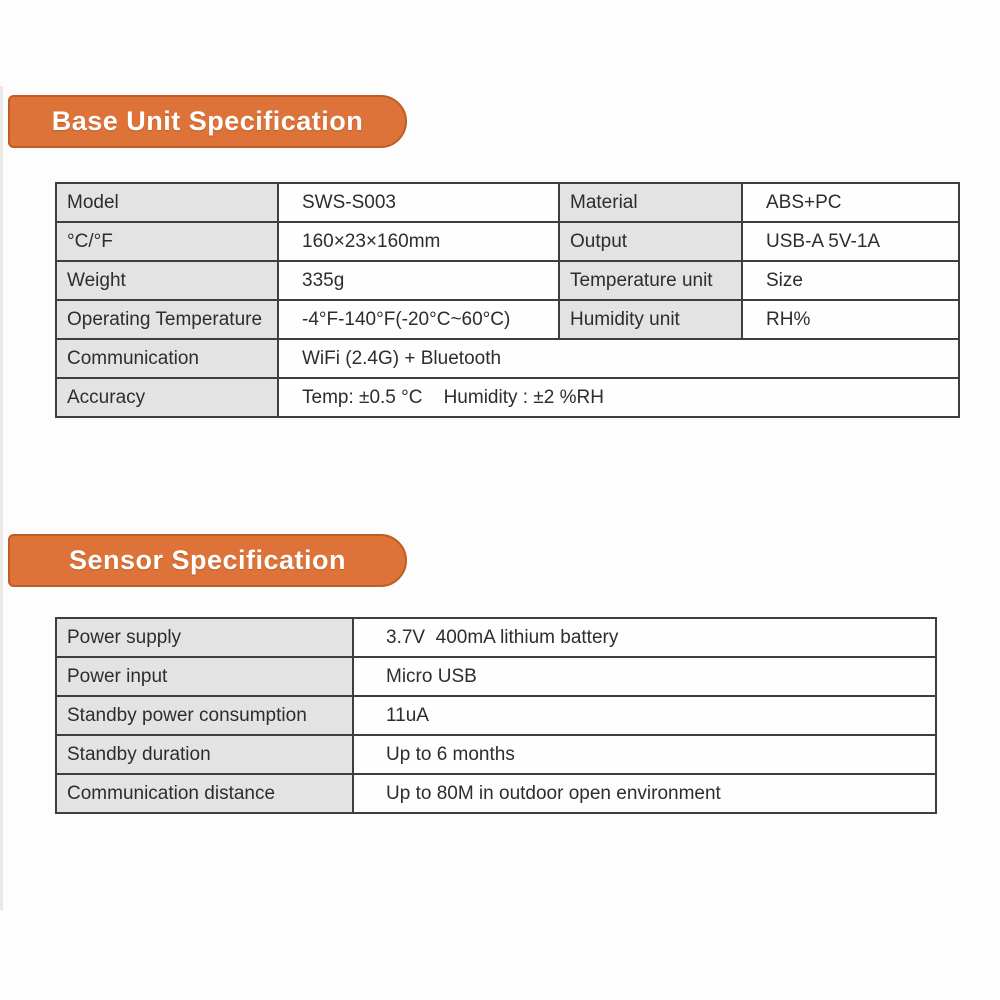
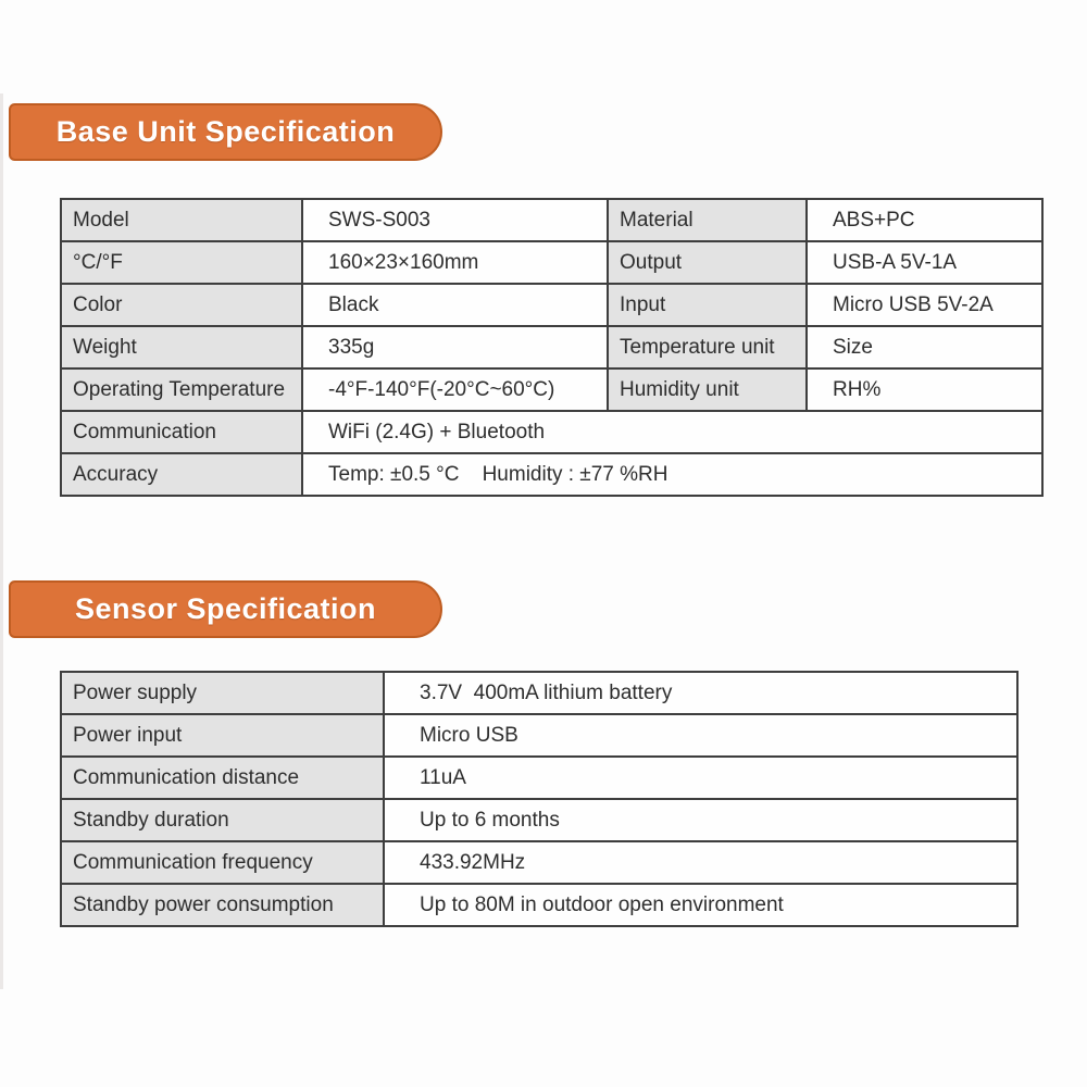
  Base Unit Specification
  Model	SWS-S003	Material	ABS+PC
  °C/°F	160×23×160mm	Output	USB-A 5V-1A
+ Color	Black	Input	Micro USB 5V-2A
  Weight	335g	Temperature unit	Size
  Operating Temperature	-4°F-140°F(-20°C~60°C)	Humidity unit	RH%
  Communication	WiFi (2.4G) + Bluetooth
- Accuracy	Temp: ±0.5 °C Humidity : ±2 %RH
+ Accuracy	Temp: ±0.5 °C Humidity : ±77 %RH
  Sensor Specification
  Power supply	3.7V 400mA lithium battery
  Power input	Micro USB
- Standby power consumption	11uA
+ Communication distance	11uA
  Standby duration	Up to 6 months
+ Communication frequency	433.92MHz
- Communication distance	Up to 80M in outdoor open environment
+ Standby power consumption	Up to 80M in outdoor open environment
